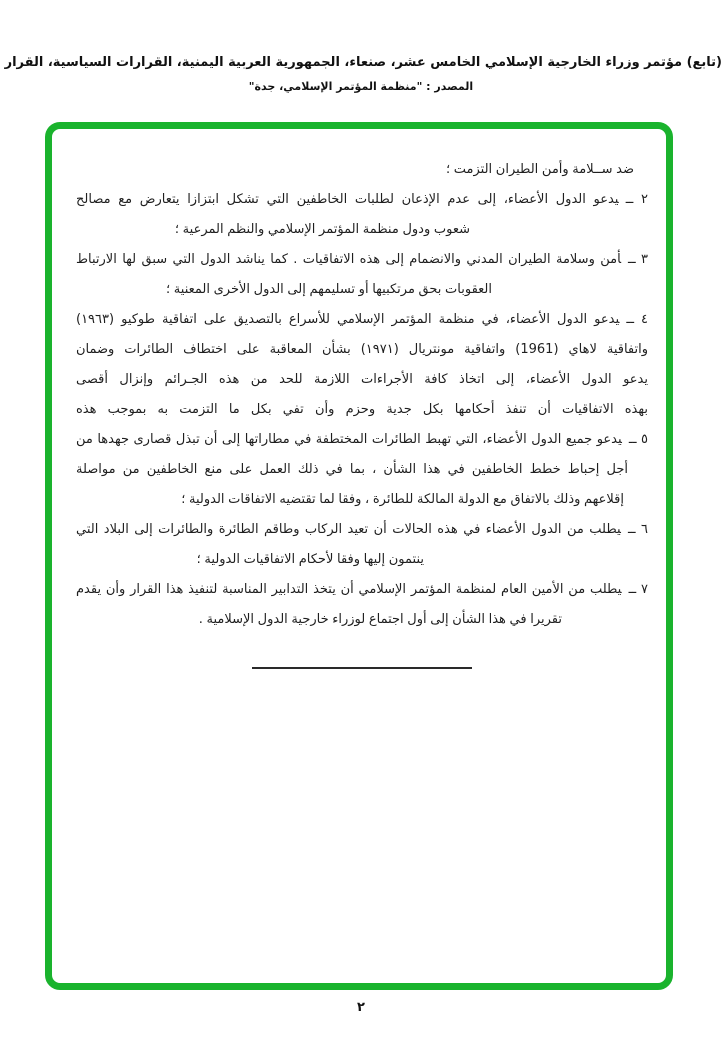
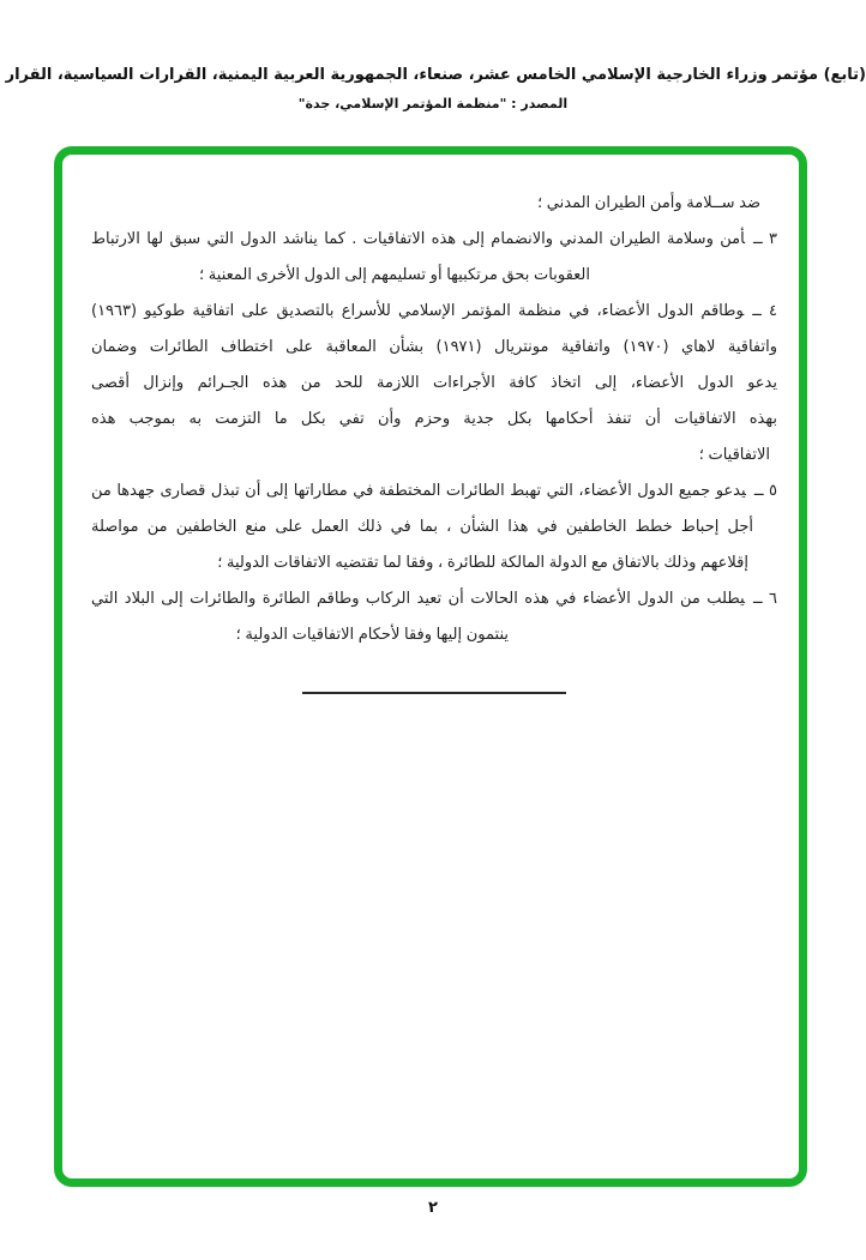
  (تابع) مؤتمر وزراء الخارجية الإسلامي الخامس عشر، صنعاء، الجمهورية العربية اليمنية، القرارات السياسية، القرار
  المصدر : "منظمة المؤتمر الإسلامي، جدة"
- ضد ســلامة وأمن الطيران التزمت ؛
+ ضد ســلامة وأمن الطيران المدني ؛
- ٢ ــيدعو الدول الأعضاء، إلى عدم الإذعان لطلبات الخاطفين التي تشكل ابتزازا يتعارض مع مصالح
- شعوب ودول منظمة المؤتمر الإسلامي والنظم المرعية ؛
  ٣ ــأمن وسلامة الطيران المدني والانضمام إلى هذه الاتفاقيات . كما يناشد الدول التي سبق لها الارتباط
  العقوبات بحق مرتكبيها أو تسليمهم إلى الدول الأخرى المعنية ؛
- ٤ ــيدعو الدول الأعضاء، في منظمة المؤتمر الإسلامي للأسراع بالتصديق على اتفاقية طوكيو (١٩٦٣)
+ ٤ ــوطاقم الدول الأعضاء، في منظمة المؤتمر الإسلامي للأسراع بالتصديق على اتفاقية طوكيو (١٩٦٣)
- واتفاقية لاهاي (1961) واتفاقية مونتريال (١٩٧١) بشأن المعاقبة على اختطاف الطائرات وضمان
+ واتفاقية لاهاي (١٩٧٠) واتفاقية مونتريال (١٩٧١) بشأن المعاقبة على اختطاف الطائرات وضمان
  يدعو الدول الأعضاء، إلى اتخاذ كافة الأجراءات اللازمة للحد من هذه الجـرائم وإنزال أقصى
  بهذه الاتفاقيات أن تنفذ أحكامها بكل جدية وحزم وأن تفي بكل ما التزمت به بموجب هذه
+ الاتفاقيات ؛
  ٥ ــيدعو جميع الدول الأعضاء، التي تهبط الطائرات المختطفة في مطاراتها إلى أن تبذل قصارى جهدها من
  أجل إحباط خطط الخاطفين في هذا الشأن ، بما في ذلك العمل على منع الخاطفين من مواصلة
  إقلاعهم وذلك بالاتفاق مع الدولة المالكة للطائرة ، وفقا لما تقتضيه الاتفاقات الدولية ؛
  ٦ ــيطلب من الدول الأعضاء في هذه الحالات أن تعيد الركاب وطاقم الطائرة والطائرات إلى البلاد التي
  ينتمون إليها وفقا لأحكام الاتفاقيات الدولية ؛
- ٧ ــيطلب من الأمين العام لمنظمة المؤتمر الإسلامي أن يتخذ التدابير المناسبة لتنفيذ هذا القرار وأن يقدم
- تقريرا في هذا الشأن إلى أول اجتماع لوزراء خارجية الدول الإسلامية .
  ٢
